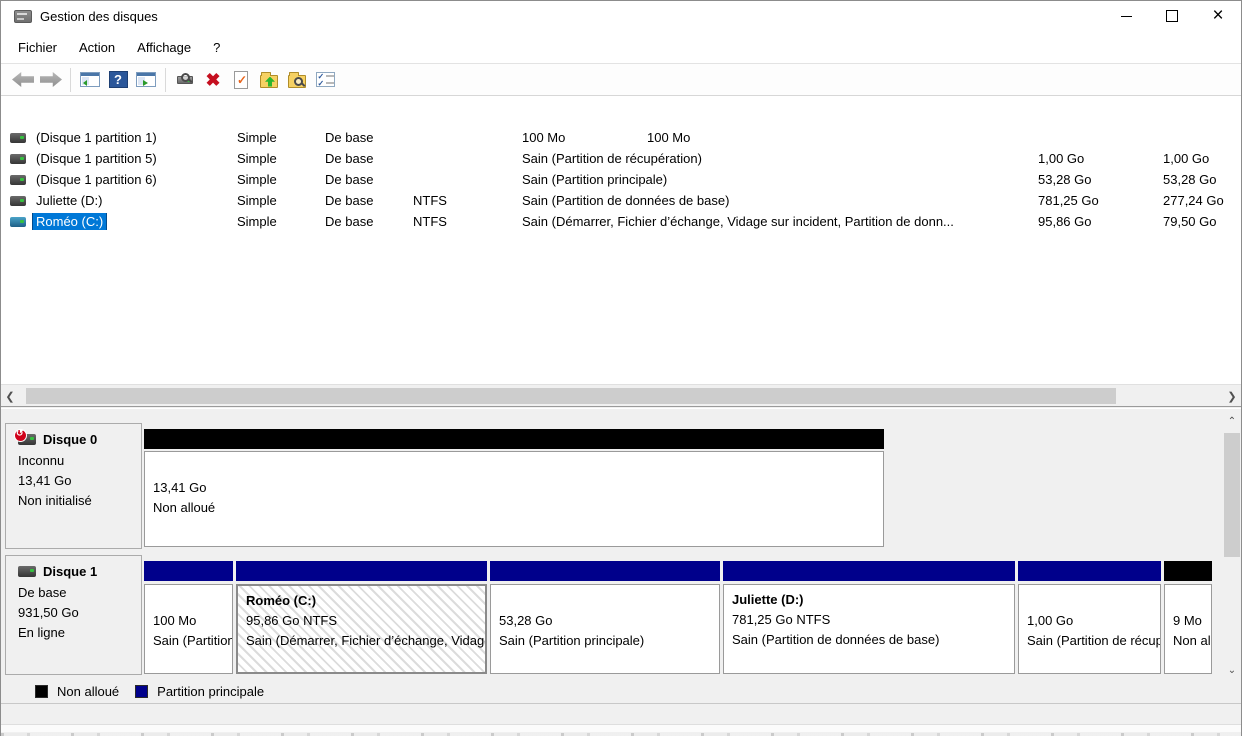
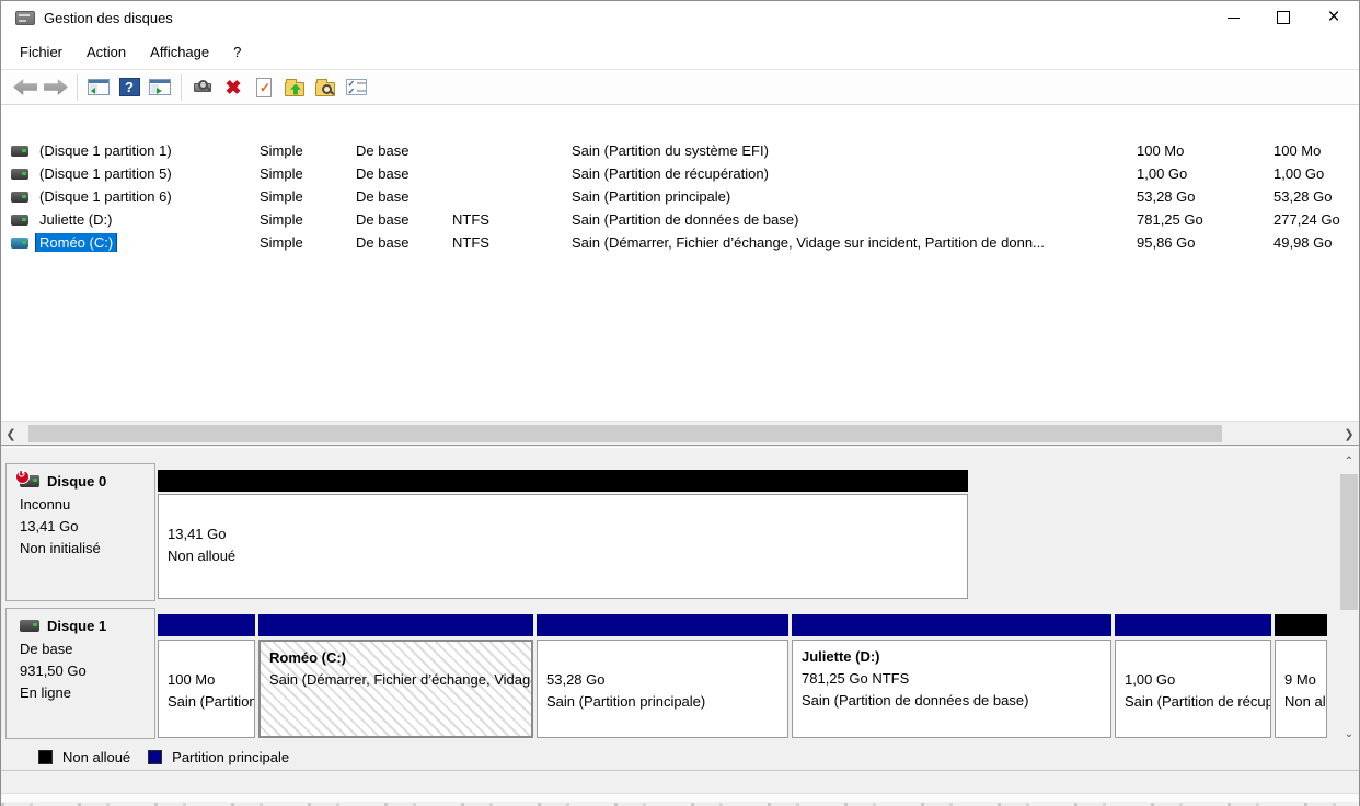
  Gestion des disques
  ×
  Fichier
  Action
  Affichage
  ?
  ?
  ✖
  ✓
  ✓
  (Disque 1 partition 1)
  Simple
  De base
+ Sain (Partition du système EFI)
  100 Mo
  100 Mo
  (Disque 1 partition 5)
  Simple
  De base
  Sain (Partition de récupération)
  1,00 Go
  1,00 Go
  (Disque 1 partition 6)
  Simple
  De base
  Sain (Partition principale)
  53,28 Go
  53,28 Go
  Juliette (D:)
  Simple
  De base
  NTFS
  Sain (Partition de données de base)
  781,25 Go
  277,24 Go
  Roméo (C:)
  Simple
  De base
  NTFS
  Sain (Démarrer, Fichier d’échange, Vidage sur incident, Partition de donn...
  95,86 Go
- 79,50 Go
+ 49,98 Go
  ❮
  ❯
  Disque 0
  Inconnu
  13,41 Go
  Non initialisé
  13,41 Go
  Non alloué
  Disque 1
  De base
  931,50 Go
  En ligne
  100 Mo
  Roméo (C:)
- 95,86 Go NTFS
  53,28 Go
  Sain (Partition principale)
  Juliette (D:)
  781,25 Go NTFS
  Sain (Partition de données de base)
  1,00 Go
  Sain (Partition de récup
  9 Mo
  ⌃
  ⌄
  Non alloué
  Partition principale
